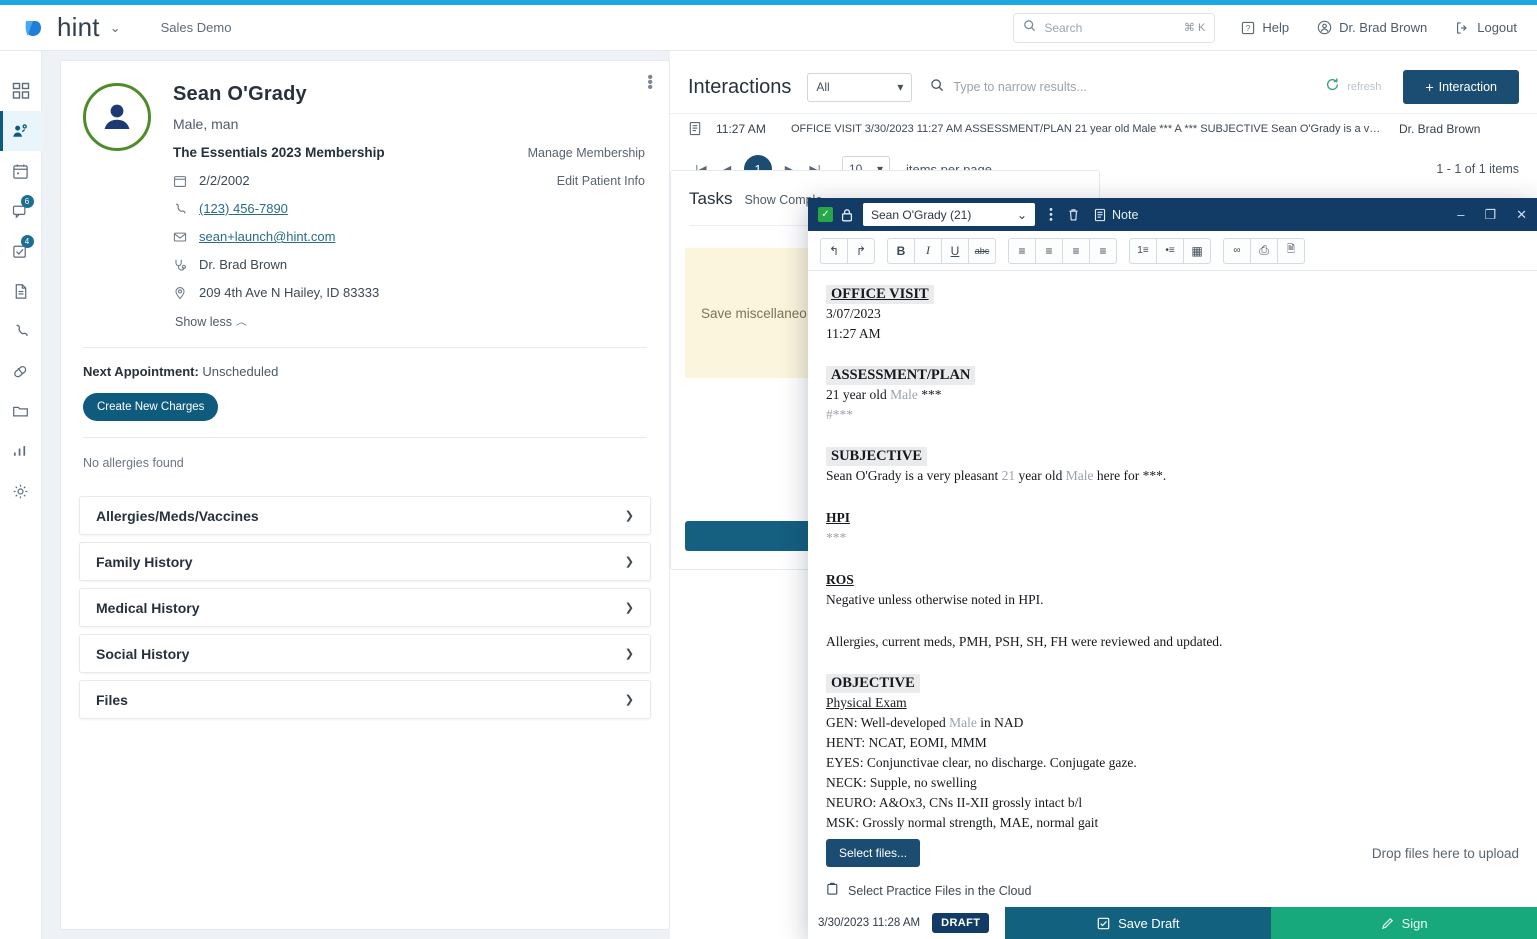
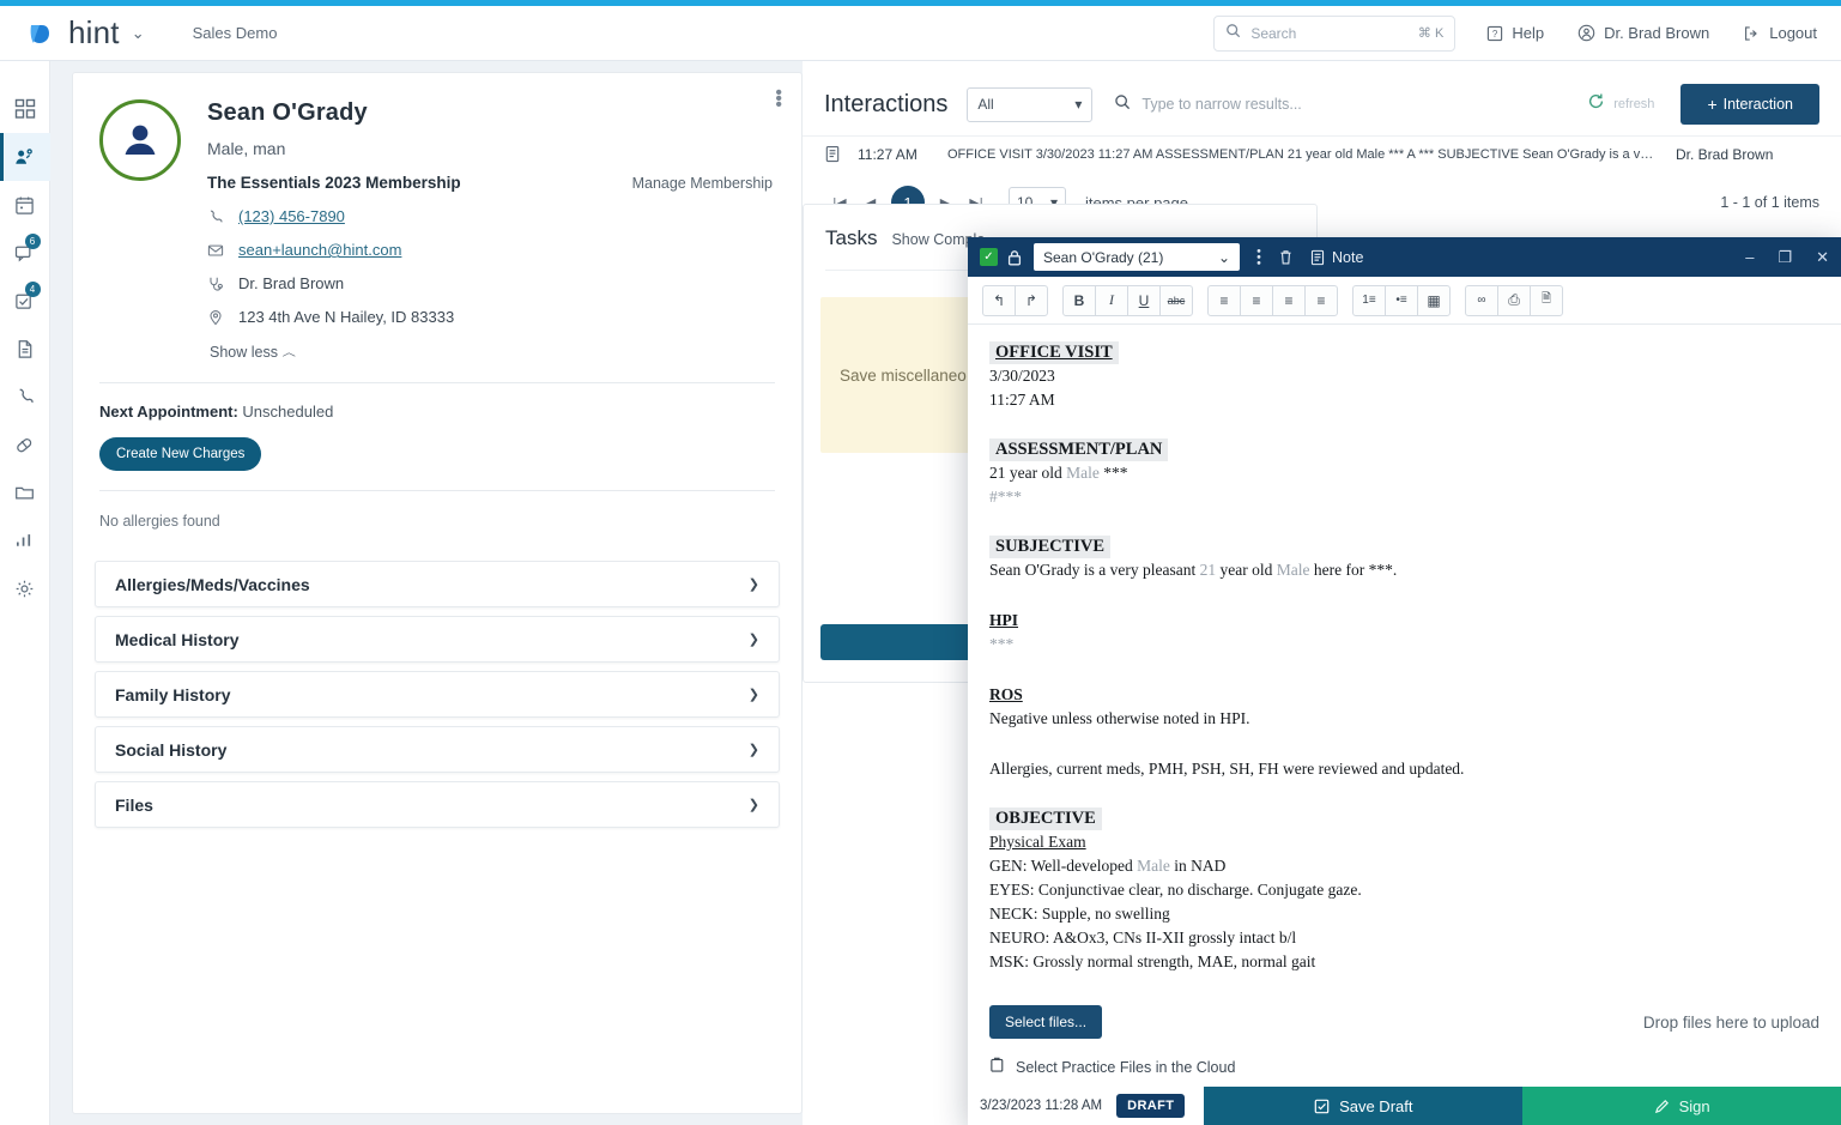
  hint
  ⌄
  Sales Demo
  Search
  ⌘ K
  ?
  Help
  Dr. Brad Brown
  Logout
  6
  4
  •
  •
  •
  Sean O'Grady
  Male, man
  The Essentials 2023 Membership
  Manage Membership
- 2/2/2002
- Edit Patient Info
  (123) 456-7890
  sean+launch@hint.com
  Dr. Brad Brown
- 209 4th Ave N Hailey, ID 83333
+ 123 4th Ave N Hailey, ID 83333
  Show less ︿
  Next Appointment: Unscheduled
  Create New Charges
  No allergies found
  Allergies/Meds/Vaccines
  ❯
- Family History
+ Medical History
  ❯
- Medical History
+ Family History
  ❯
  Social History
  ❯
  Files
  ❯
  Interactions
  All
  ▾
  Type to narrow results...
  refresh
  +
  Interaction
  11:27 AM
  OFFICE VISIT 3/30/2023 11:27 AM ASSESSMENT/PLAN 21 year old Male *** A *** SUBJECTIVE Sean O'Grady is a ver...
  Dr. Brad Brown
  1
  10
  ▾
  items per page
  1 - 1 of 1 items
  Tasks
  Show Com
  Save miscellaneo
  ✓
  Sean O'Grady (21)
  ⌄
  Note
  –
  ❐
  ✕
  ↰
  ↱
  B
  I
  U
  abc
  ≡
  ≡
  ≡
  ≡
  1≡
  •≡
  ▦
  ∞
  ⎙
  🗎
  OFFICE VISIT
- 3/07/2023
+ 3/30/2023
  11:27 AM
  ASSESSMENT/PLAN
  21 year old Male ***
  #***
  SUBJECTIVE
  Sean O'Grady is a very pleasant 21 year old Male here for ***.
  HPI
  ***
  ROS
  Negative unless otherwise noted in HPI.
  Allergies, current meds, PMH, PSH, SH, FH were reviewed and updated.
  OBJECTIVE
  Physical Exam
  GEN: Well-developed Male in NAD
- HENT: NCAT, EOMI, MMM
  EYES: Conjunctivae clear, no discharge. Conjugate gaze.
  NECK: Supple, no swelling
  NEURO: A&Ox3, CNs II-XII grossly intact b/l
  MSK: Grossly normal strength, MAE, normal gait
  Select files...
  Drop files here to upload
  Select Practice Files in the Cloud
- 3/30/2023 11:28 AM
+ 3/23/2023 11:28 AM
  DRAFT
  Save Draft
  Sign
